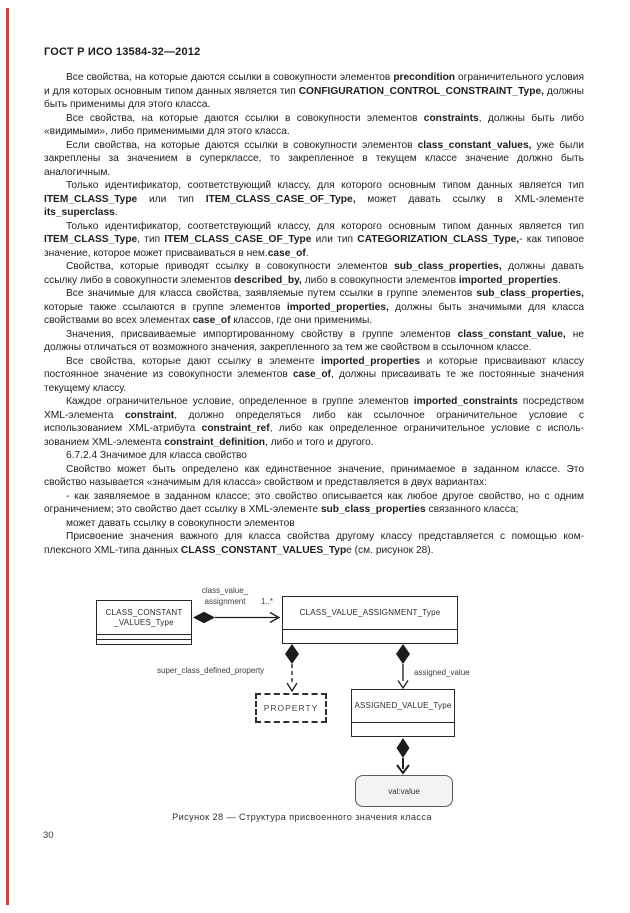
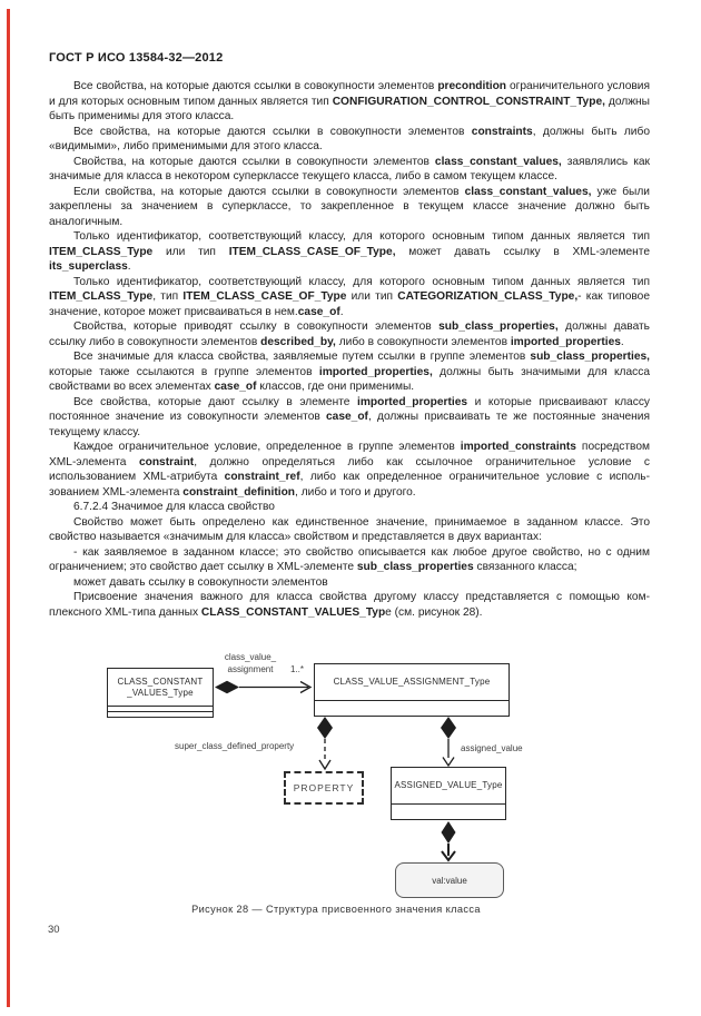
  ГОСТ Р ИСО 13584-32—2012
  Все свойства, на которые даются ссылки в совокупности элементов precondition ограничительного усло­вия и для которых основным типом данных является тип CONFIGURATION_CONTROL_CONSTRAINT_Type, должны быть применимы для этого класса.
  Все свойства, на которые даются ссылки в совокупности элементов constraints, должны быть либо «видимыми», либо применимыми для этого класса.
+ Свойства, на которые даются ссылки в совокупности элементов class_constant_values, заявлялись как значимые для класса в некотором суперклассе текущего класса, либо в самом текущем классе.
  Если свойства, на которые даются ссылки в совокупности элементов class_constant_values, уже были закреплены за значением в суперклассе, то закрепленное в текущем классе значение должно быть аналогичным.
  Только идентификатор, соответствующий классу, для которого основным типом данных является тип ITEM_CLASS_Type или тип ITEM_CLASS_CASE_OF_Type, может давать ссылку в XML-элементе its_superclass.
  Только идентификатор, соответствующий классу, для которого основным типом данных является тип ITEM_CLASS_Type, тип ITEM_CLASS_CASE_OF_Type или тип CATEGORIZATION_CLASS_Type,- как типовое значение, которое может присваиваться в нем.case_of.
  Свойства, которые приводят ссылку в совокупности элементов sub_class_properties, должны давать ссылку либо в совокупности элементов described_by, либо в совокупности элементов imported_properties.
  Все значимые для класса свойства, заявляемые путем ссылки в группе элементов sub_class_properties, которые также ссылаются в группе элементов imported_properties, должны быть значимыми для класса свойствами во всех элементах case_of классов, где они применимы.
- Значения, присваиваемые импортированному свойству в группе элементов class_constant_value, не должны отличаться от возможного значения, закрепленного за тем же свойством в ссылочном классе.
  Все свойства, которые дают ссылку в элементе imported_properties и которые присваивают классу постоянное значение из совокупности элементов case_of, должны присваивать те же постоянные значения текущему классу.
  Каждое ограничительное условие, определенное в группе элементов imported_constraints посред­ством XML-элемента constraint, должно определяться либо как ссылочное ограничительное условие с использованием XML-атрибута constraint_ref, либо как определенное ограничительное условие с исполь­ованием XML-элемента constraint_definition, либо и того и другого.
  6.7.2.4 Значимое для класса свойство
  Свойство может быть определено как единственное значение, принимаемое в заданном классе. Это свойство называется «значимым для класса» свойством и представляется в двух вариантах:
  - как заявляемое в заданном классе; это свойство описывается как любое другое свойство, но с одним ограничением; это свойство дает ссылку в XML-элементе sub_class_properties связанного класса;
  может давать ссылку в совокупности элементов
  Присвоение значения важного для класса свойства другому классу представляется с помощью ком­лексного XML-типа данных CLASS_CONSTANT_VALUES_Typе (см. рисунок 28).
  CLASS_CONSTANT
  _VALUES_Type
  CLASS_VALUE_ASSIGNMENT_Type
  PROPERTY
  ASSIGNED_VALUE_Type
  val:value
  class_value_
  assignment
  1..*
  super_class_defined_property
  assigned_value
  Рисунок 28 — Структура присвоенного значения класса
  30
